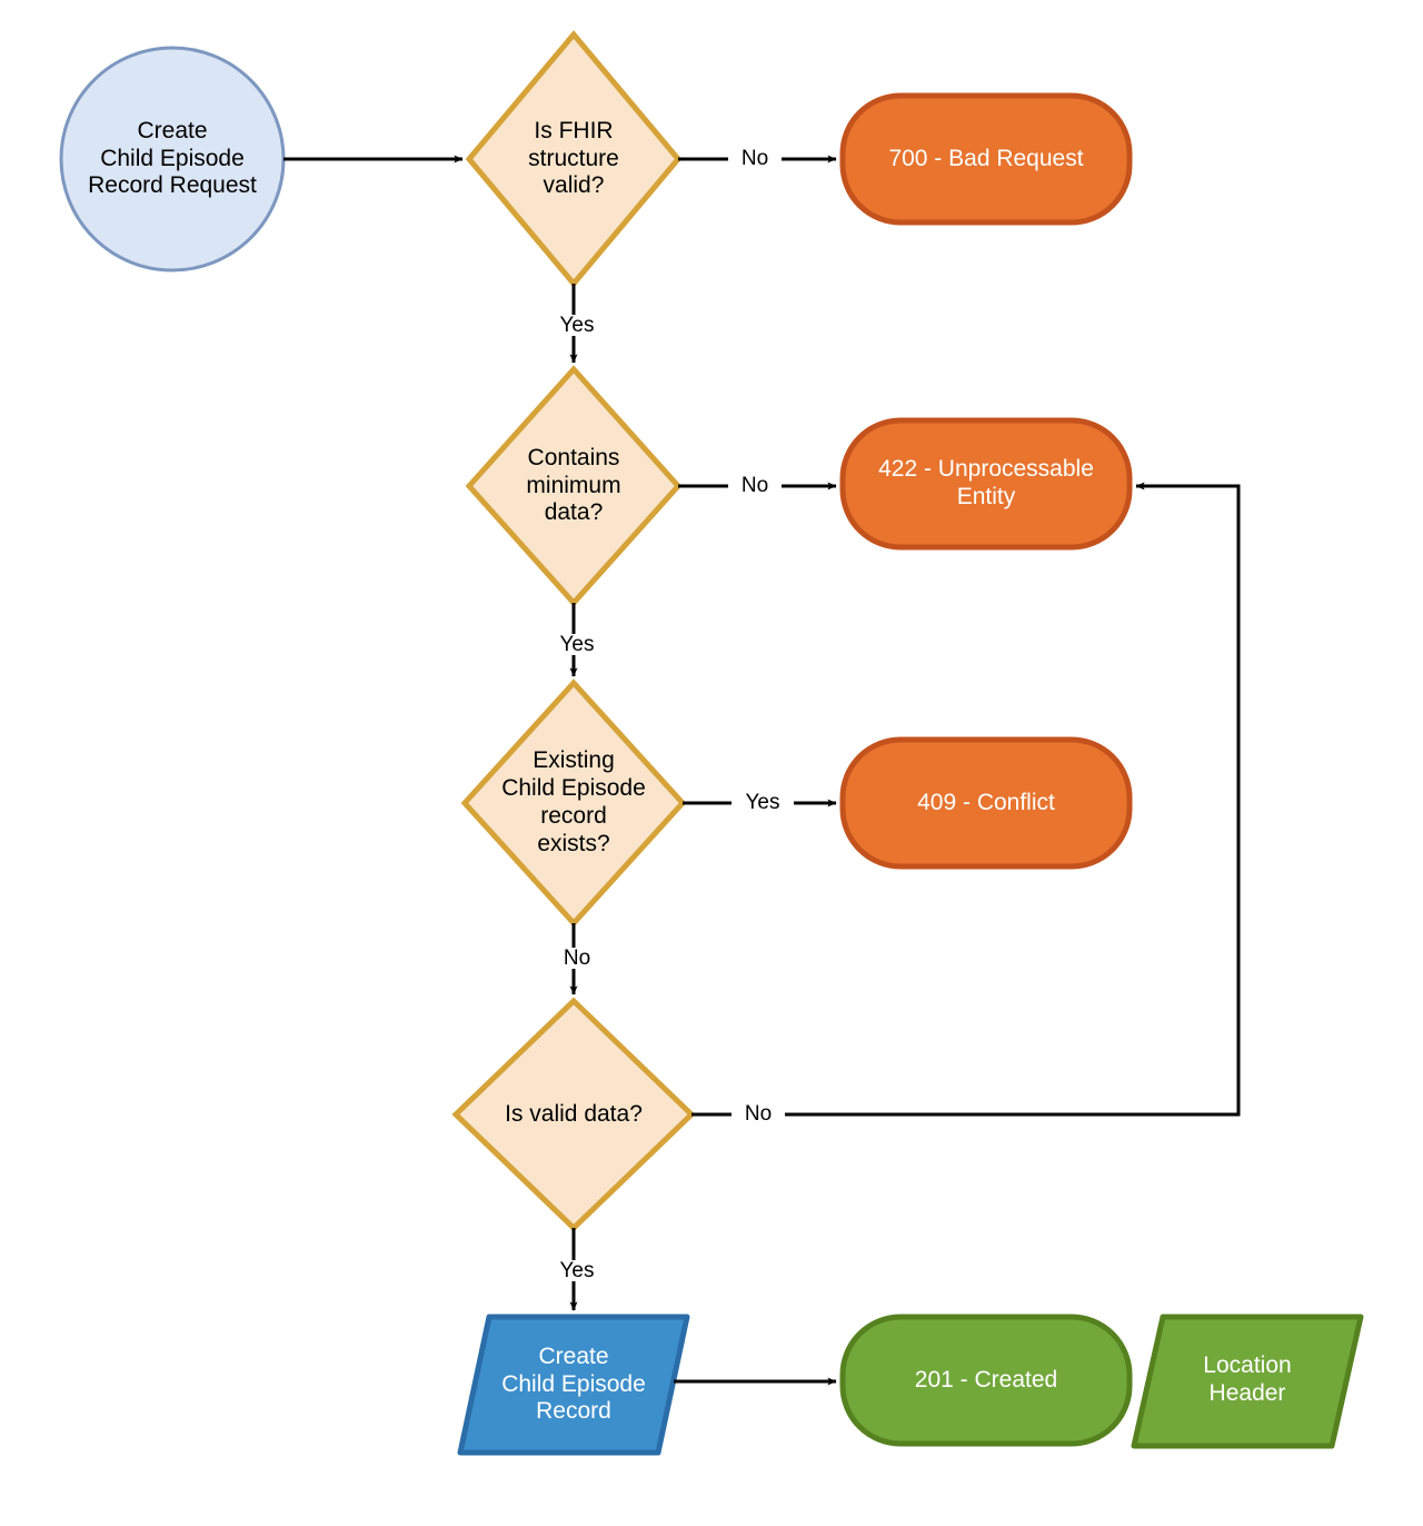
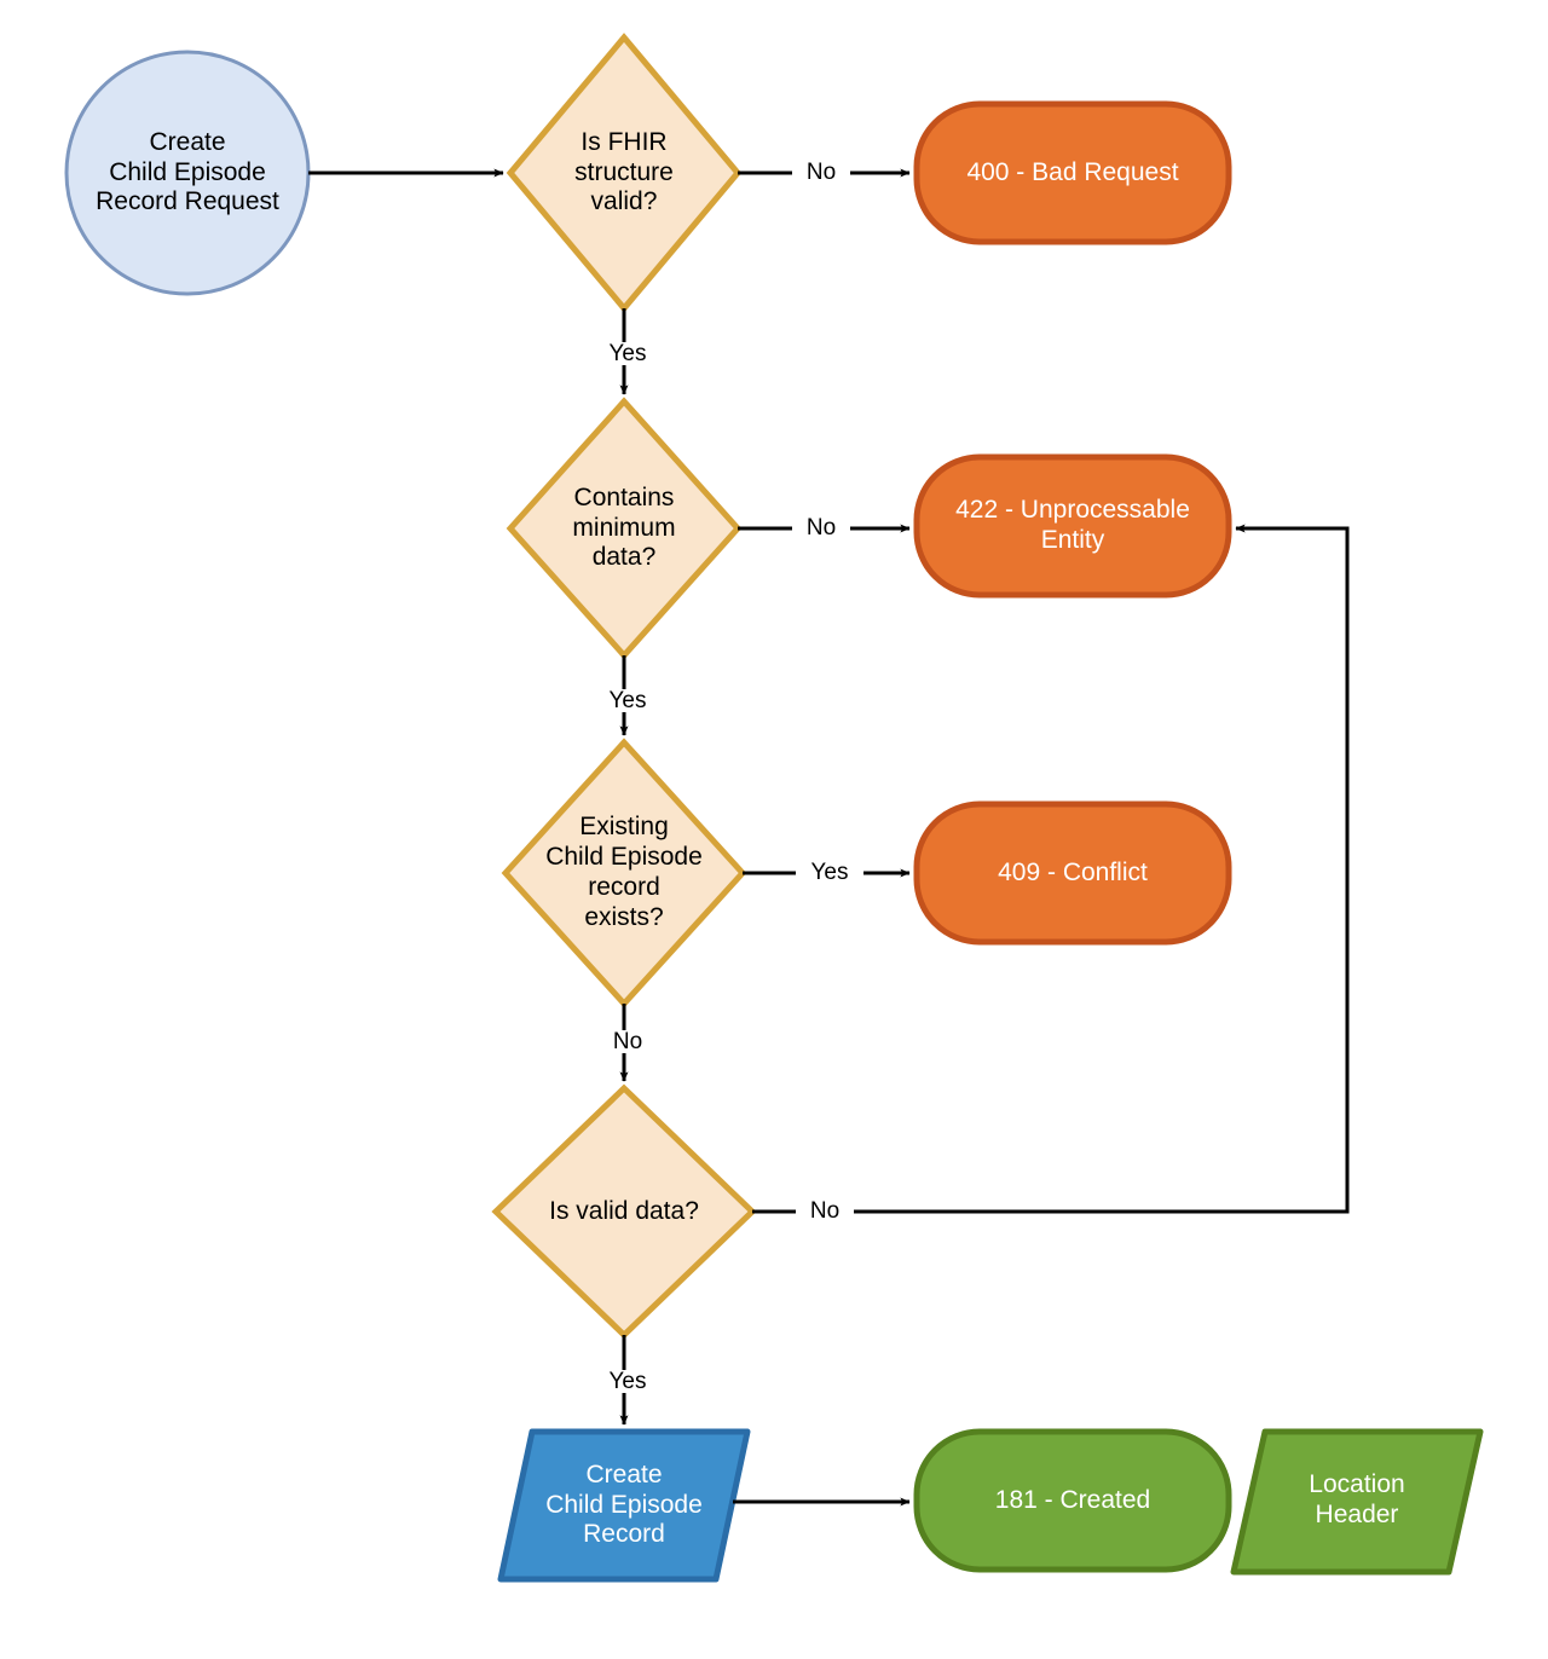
  Create
  Child Episode
  Record Request
  Is FHIR
  structure
  valid?
  Contains
  minimum
  data?
  Existing
  Child Episode
  record
  exists?
  Is valid data?
- 700 - Bad Request
+ 400 - Bad Request
  422 - Unprocessable
  Entity
  409 - Conflict
  Create
  Child Episode
  Record
- 201 - Created
+ 181 - Created
  Location
  Header
  No
  Yes
  No
  Yes
  Yes
  No
  No
  Yes
